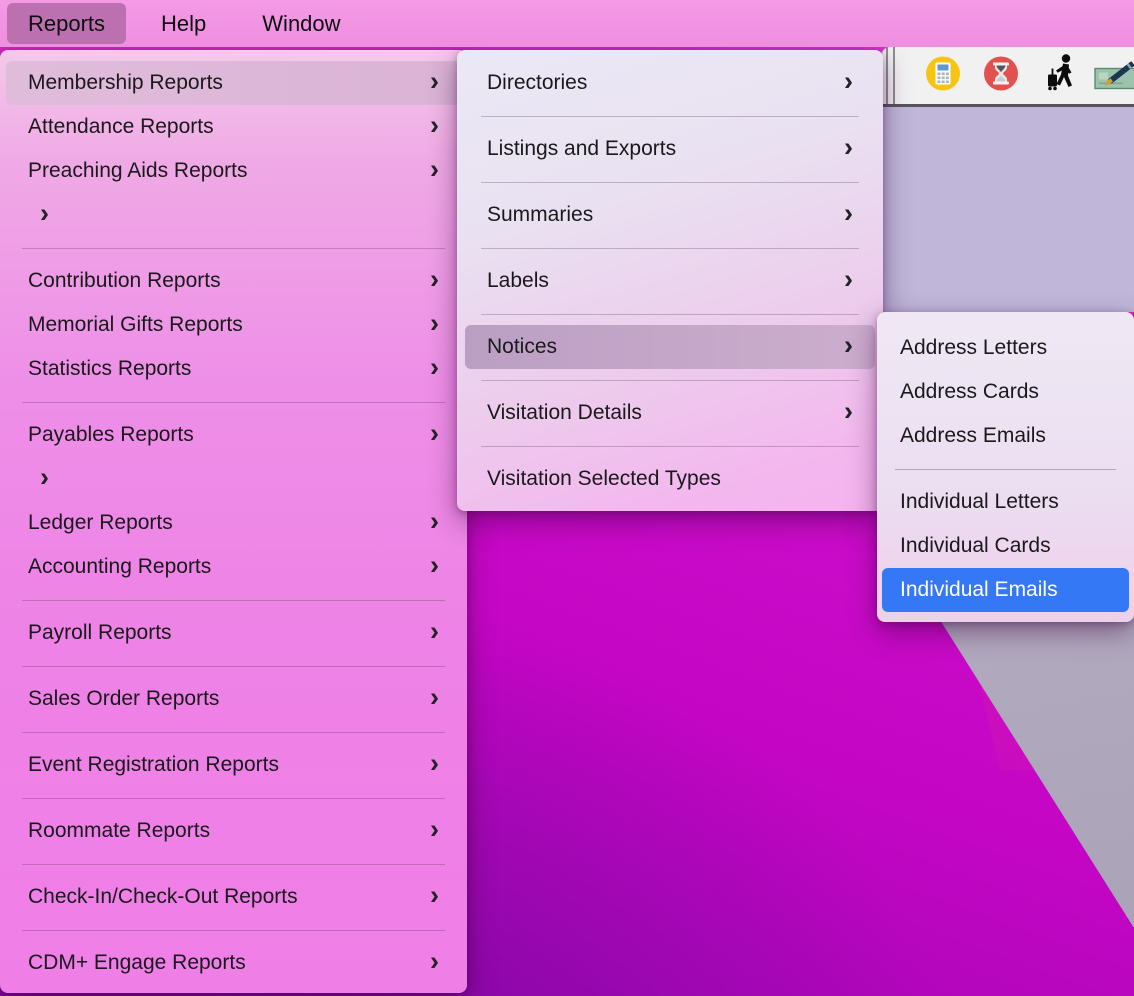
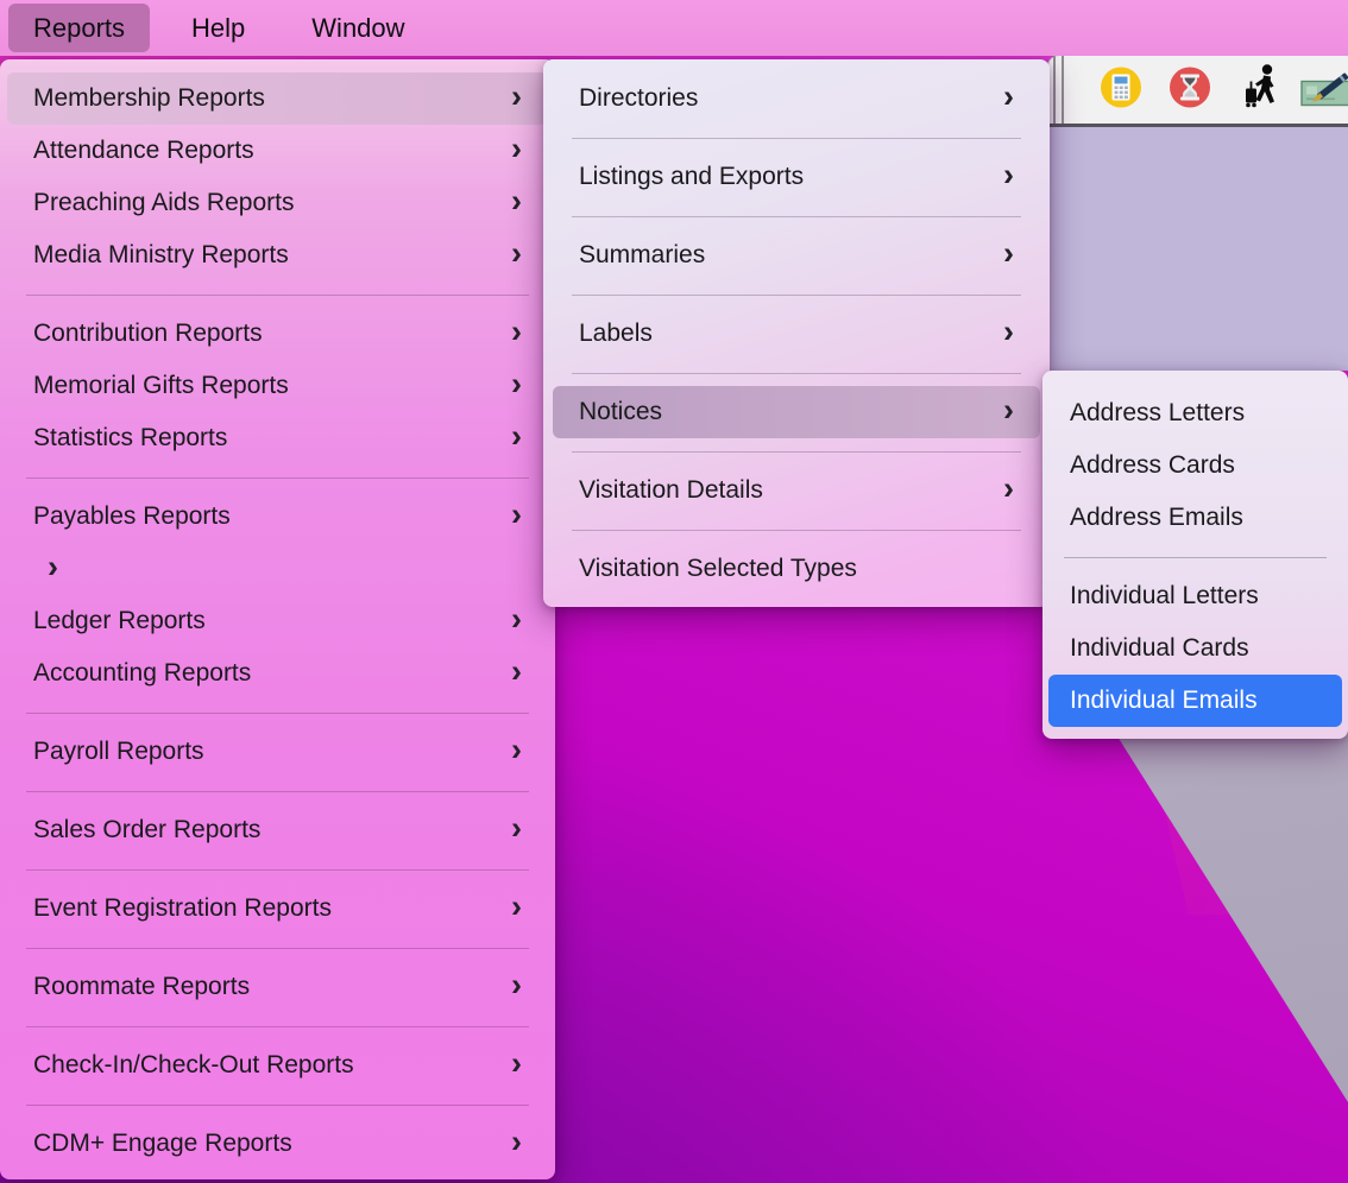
  Reports
  Help
  Window
  Membership Reports
  ›
  Attendance Reports
  ›
  Preaching Aids Reports
  ›
+ Media Ministry Reports
  ›
  Contribution Reports
  ›
  Memorial Gifts Reports
  ›
  Statistics Reports
  ›
  Payables Reports
  ›
  ›
  Ledger Reports
  ›
  Accounting Reports
  ›
  Payroll Reports
  ›
  Sales Order Reports
  ›
  Event Registration Reports
  ›
  Roommate Reports
  ›
  Check-In/Check-Out Reports
  ›
  CDM+ Engage Reports
  ›
  Directories
  ›
  Listings and Exports
  ›
  Summaries
  ›
  Labels
  ›
  Notices
  ›
  Visitation Details
  ›
  Visitation Selected Types
  Address Letters
  Address Cards
  Address Emails
  Individual Letters
  Individual Cards
  Individual Emails
